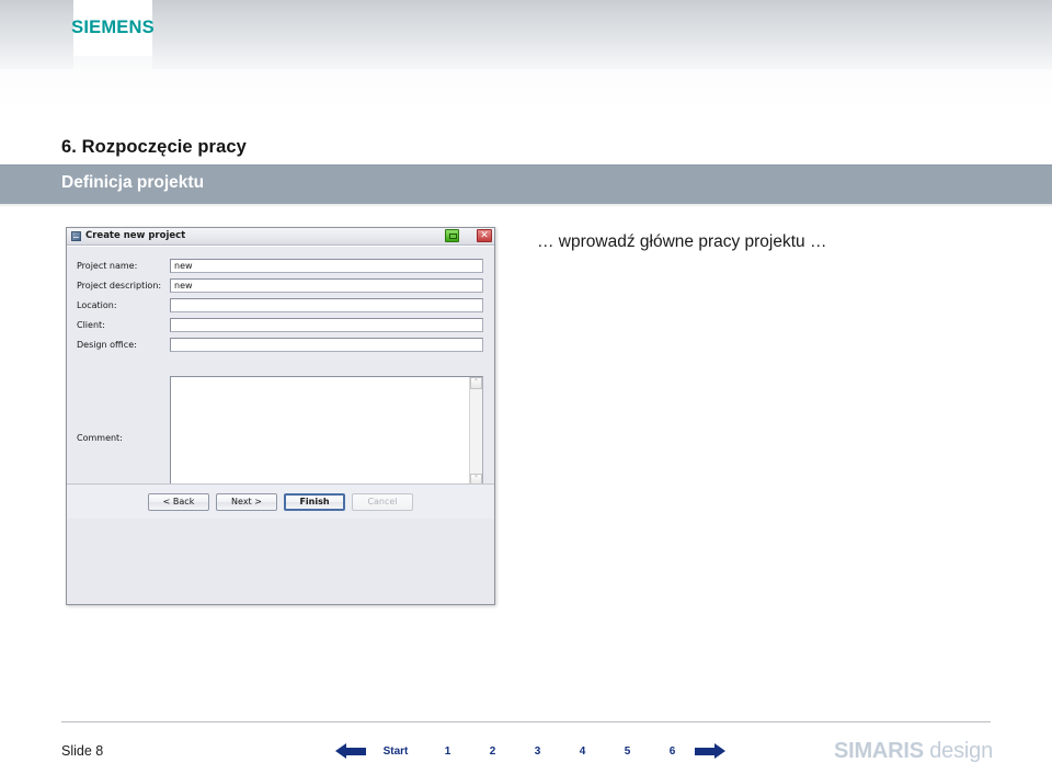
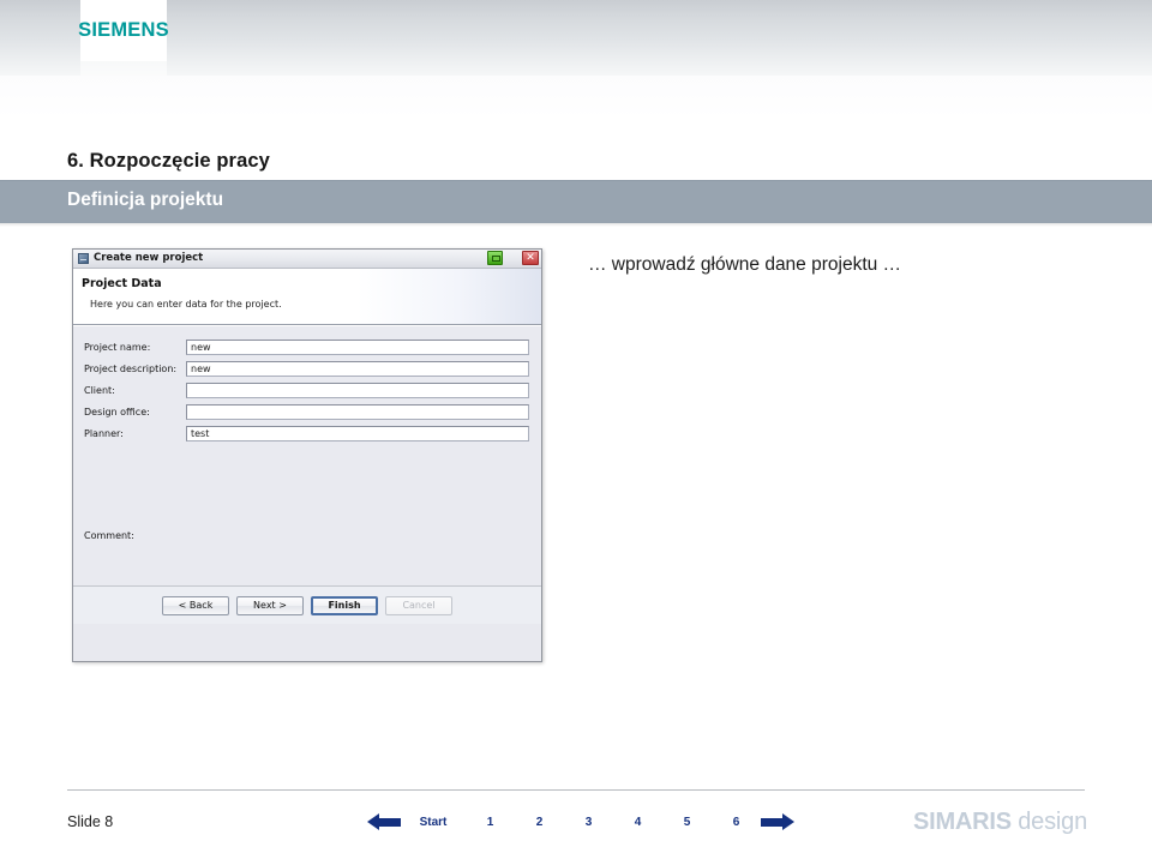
  SIEMENS
  6. Rozpoczęcie pracy
  Definicja projektu
  Create new project
  ✕
+ Project Data
+ Here you can enter data for the project.
  Project name:
  new
  Project description:
  new
- Location:
  Client:
  Design office:
+ Planner:
+ test
  Comment:
- ˄
- ˅
  < Back
  Next >
  Finish
  Cancel
- … wprowadź główne pracy projektu …
+ … wprowadź główne dane projektu …
  Slide 8
  Start
  1
  2
  3
  4
  5
  6
  SIMARIS design
